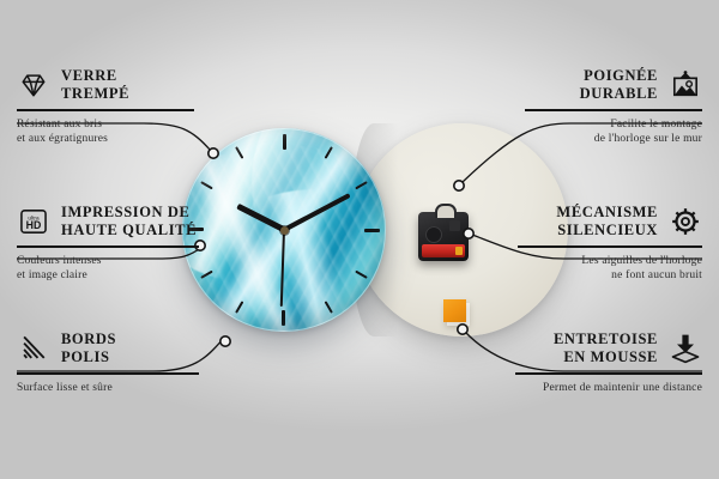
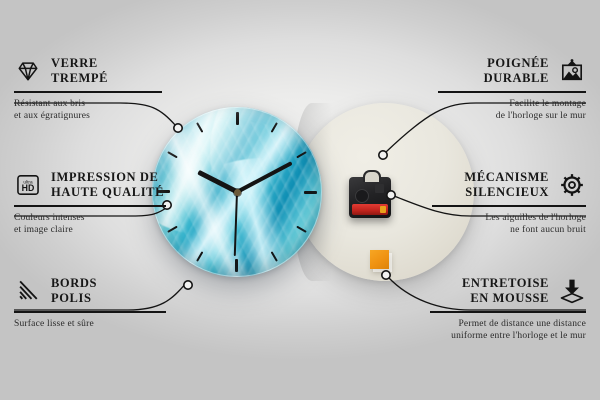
  VERRE
  TREMPÉ
  Résistant aux bris
  et aux égratignures
  HD
  IMPRESSION DE
  HAUTE QUALITÉ
  Couleurs intenses
  et image claire
  BORDS
  POLIS
  Surface lisse et sûre
  POIGNÉE
  DURABLE
  Facilite le montage
  de l'horloge sur le mur
  MÉCANISME
  SILENCIEUX
  Les aiguilles de l'horloge
  ne font aucun bruit
  ENTRETOISE
  EN MOUSSE
- Permet de maintenir une distance
+ Permet de distance une distance
+ uniforme entre l'horloge et le mur
